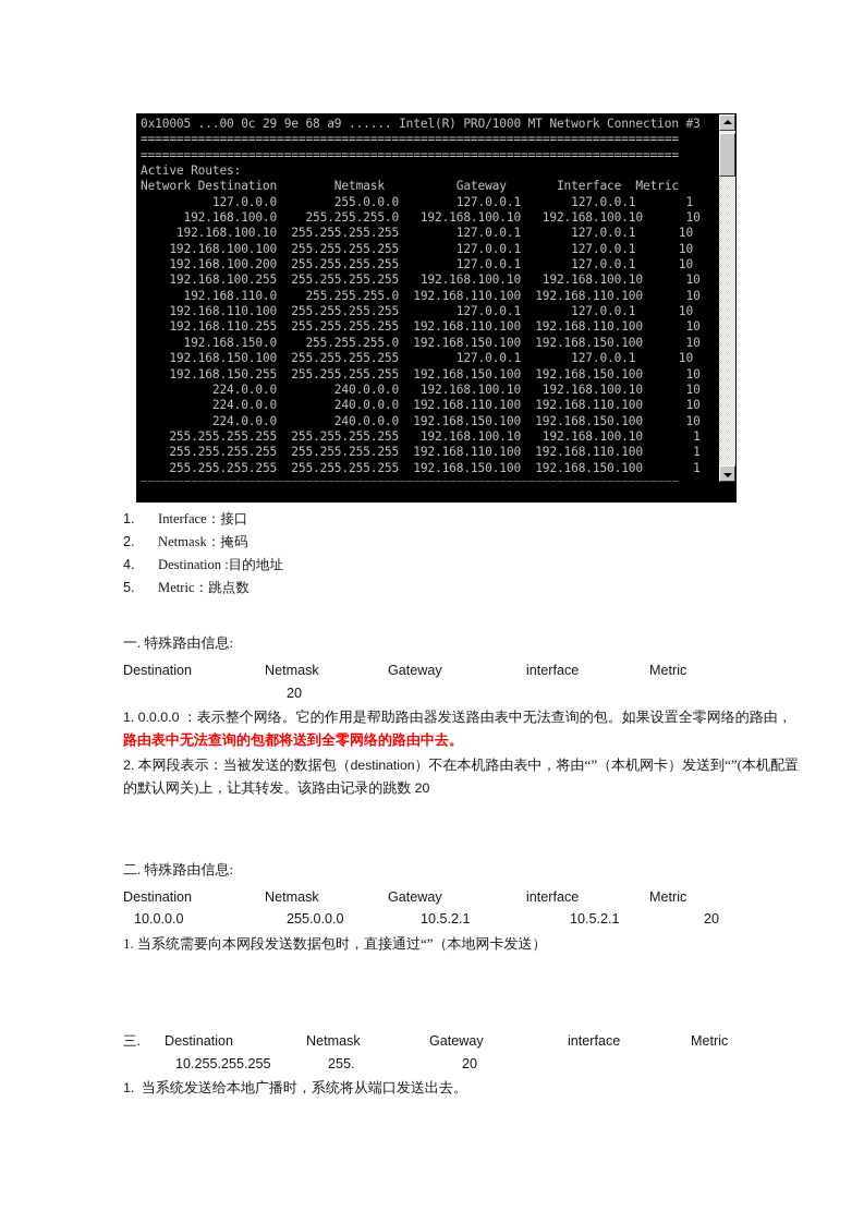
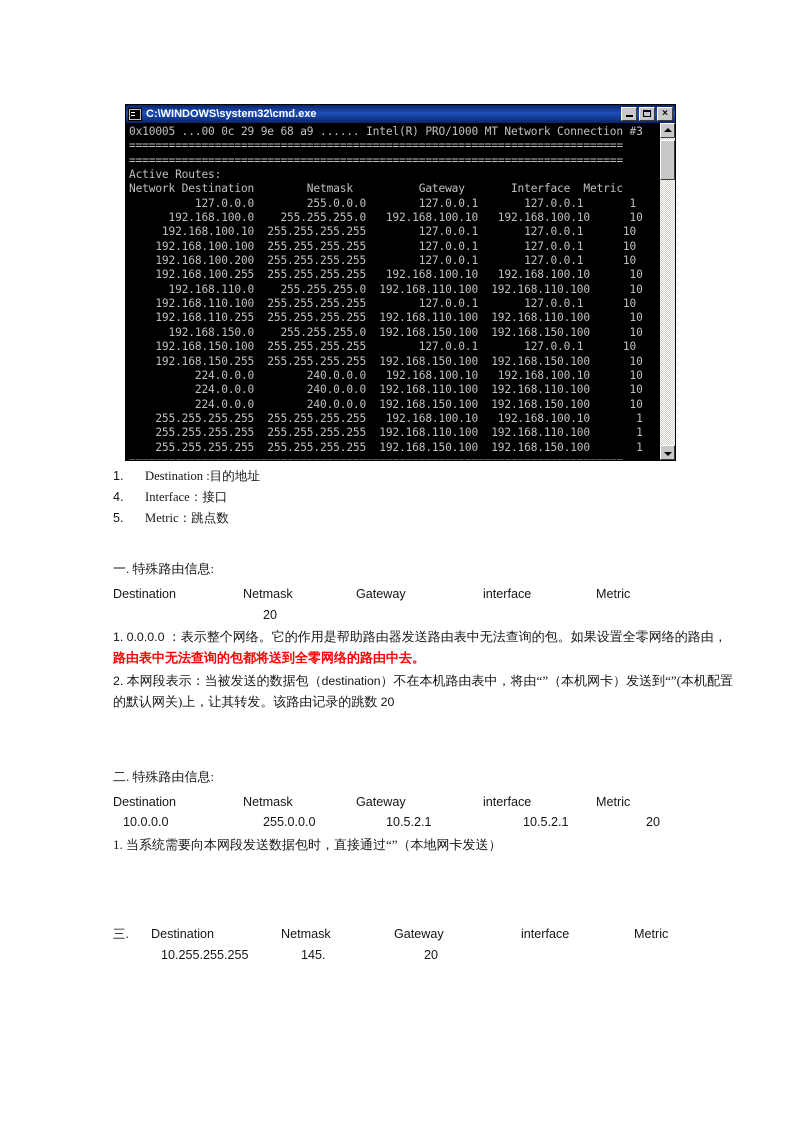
+ C:\WINDOWS\system32\cmd.exe
+ ×
  0x10005 ...00 0c 29 9e 68 a9 ...... Intel(R) PRO/1000 MT Network Connection #3
  ===========================================================================
  ===========================================================================
  Active Routes:
  Network Destination Netmask Gateway Interface Metric
  127.0.0.0 255.0.0.0 127.0.0.1 127.0.0.1 1
  192.168.100.0 255.255.255.0 192.168.100.10 192.168.100.10 10
  192.168.100.10 255.255.255.255 127.0.0.1 127.0.0.1 10
  192.168.100.100 255.255.255.255 127.0.0.1 127.0.0.1 10
  192.168.100.200 255.255.255.255 127.0.0.1 127.0.0.1 10
  192.168.100.255 255.255.255.255 192.168.100.10 192.168.100.10 10
  192.168.110.0 255.255.255.0 192.168.110.100 192.168.110.100 10
  192.168.110.100 255.255.255.255 127.0.0.1 127.0.0.1 10
  192.168.110.255 255.255.255.255 192.168.110.100 192.168.110.100 10
  192.168.150.0 255.255.255.0 192.168.150.100 192.168.150.100 10
  192.168.150.100 255.255.255.255 127.0.0.1 127.0.0.1 10
  192.168.150.255 255.255.255.255 192.168.150.100 192.168.150.100 10
  224.0.0.0 240.0.0.0 192.168.100.10 192.168.100.10 10
  224.0.0.0 240.0.0.0 192.168.110.100 192.168.110.100 10
  224.0.0.0 240.0.0.0 192.168.150.100 192.168.150.100 10
  255.255.255.255 255.255.255.255 192.168.100.10 192.168.100.10 1
  255.255.255.255 255.255.255.255 192.168.110.100 192.168.110.100 1
  255.255.255.255 255.255.255.255 192.168.150.100 192.168.150.100 1
  1.
- Interface：接口
+ Destination :目的地址
- 2.
- Netmask：掩码
  4.
- Destination :目的地址
+ Interface：接口
  5.
  Metric：跳点数
  一. 特殊路由信息:
  Destination
  Netmask
  Gateway
  interface
  Metric
  20
  1. 0.0.0.0 ：表示整个网络。它的作用是帮助路由器发送路由表中无法查询的包。如果设置全零网络的路由，路由表中无法查询的包都将送到全零网络的路由中去。
  2. 本网段表示：当被发送的数据包（destination）不在本机路由表中，将由“”（本机网卡）发送到“”(本机配置的默认网关)上，让其转发。该路由记录的跳数 20
  二. 特殊路由信息:
  Destination
  Netmask
  Gateway
  interface
  Metric
  10.0.0.0
  255.0.0.0
  10.5.2.1
  10.5.2.1
  20
  1. 当系统需要向本网段发送数据包时，直接通过“”（本地网卡发送）
  三.
  Destination
  Netmask
  Gateway
  interface
  Metric
  10.255.255.255
- 255.
+ 145.
  20
- 1. 当系统发送给本地广播时，系统将从端口发送出去。
